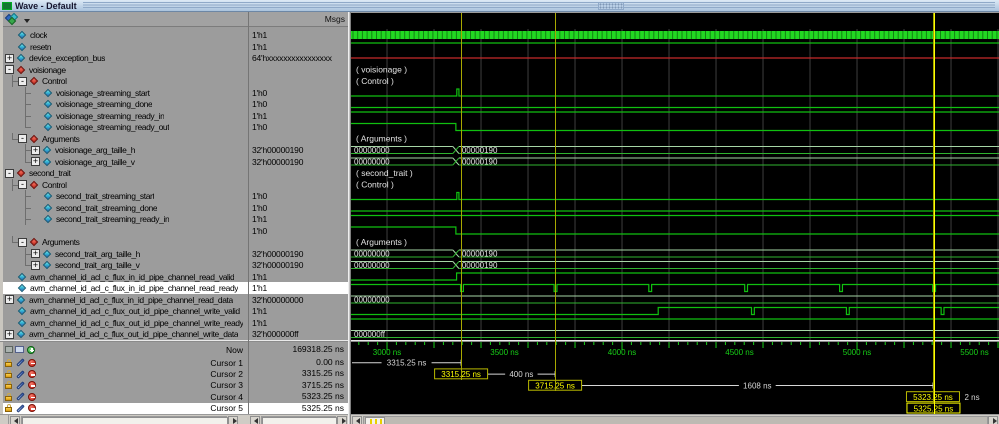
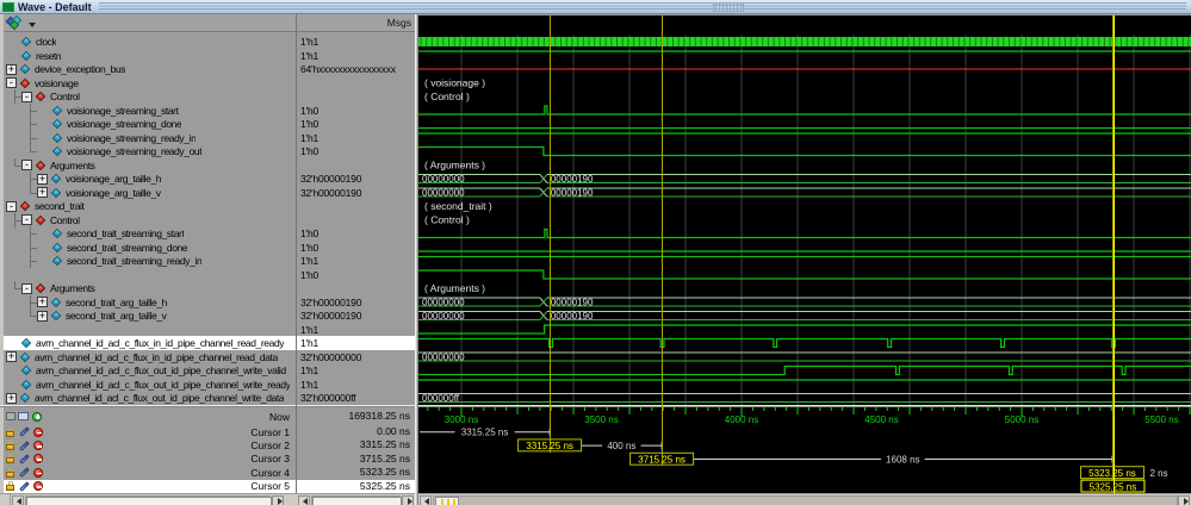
  Wave - Default
  Msgs
  clock
  resetn
  +
  device_exception_bus
  -
  voisionage
  -
  Control
  voisionage_streaming_start
  voisionage_streaming_done
  voisionage_streaming_ready_in
  voisionage_streaming_ready_out
  -
  Arguments
  +
  voisionage_arg_taille_h
  +
  voisionage_arg_taille_v
  -
  second_trait
  -
  Control
  second_trait_streaming_start
  second_trait_streaming_done
  second_trait_streaming_ready_in
  -
  Arguments
  +
  second_trait_arg_taille_h
  +
  second_trait_arg_taille_v
- avm_channel_id_acl_c_flux_in_id_pipe_channel_read_valid
  avm_channel_id_acl_c_flux_in_id_pipe_channel_read_ready
  +
  avm_channel_id_acl_c_flux_in_id_pipe_channel_read_data
  avm_channel_id_acl_c_flux_out_id_pipe_channel_write_valid
  avm_channel_id_acl_c_flux_out_id_pipe_channel_write_ready
  +
  avm_channel_id_acl_c_flux_out_id_pipe_channel_write_data
  1'h1
  1'h1
  64'hxxxxxxxxxxxxxxxx
  1'h0
  1'h0
  1'h1
  1'h0
  32'h00000190
  32'h00000190
  1'h0
  1'h0
  1'h1
  1'h0
  32'h00000190
  32'h00000190
  1'h1
  1'h1
  32'h00000000
  1'h1
  1'h1
  32'h000000ff
  ( voisionage )
  ( Control )
  ( Arguments )
  00000000
  00000190
  00000000
  00000190
  ( second_trait )
  ( Control )
  ( Arguments )
  00000000
  00000190
  00000000
  00000190
  00000000
  000000ff
  3000 ns
  3500 ns
  4000 ns
  4500 ns
  5000 ns
  5500 ns
  3315.25 ns
  400 ns
  331525 ns
  1608 ns
  371525 ns
  2 ns
  532325 ns
  5325.25 ns
  Now
  Cursor 1
  Cursor 2
  Cursor 3
  Cursor 4
  Cursor 5
  169318.25 ns
  0.00 ns
  3315.25 ns
  3715.25 ns
  5323.25 ns
  5325.25 ns
